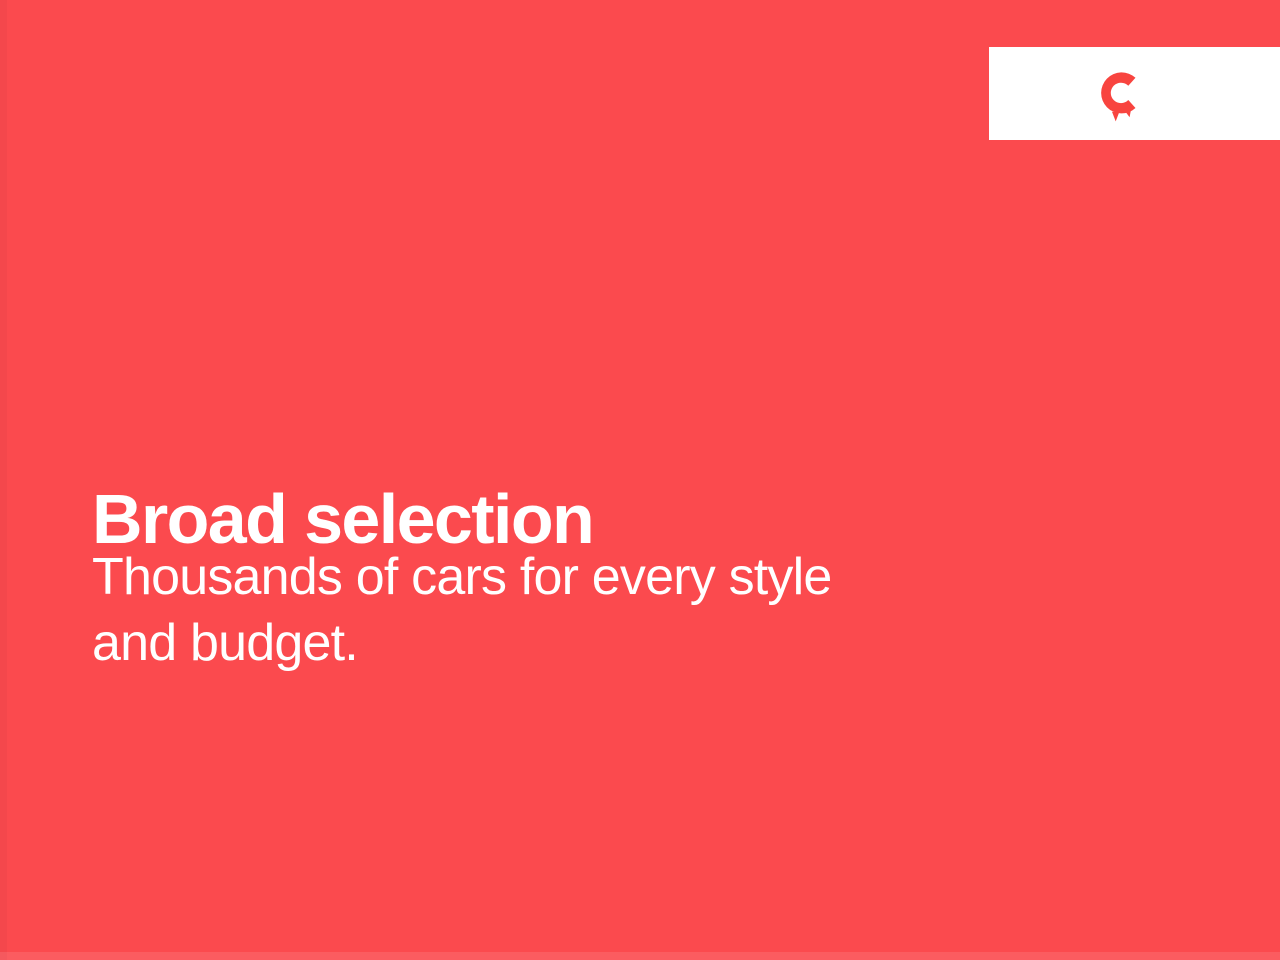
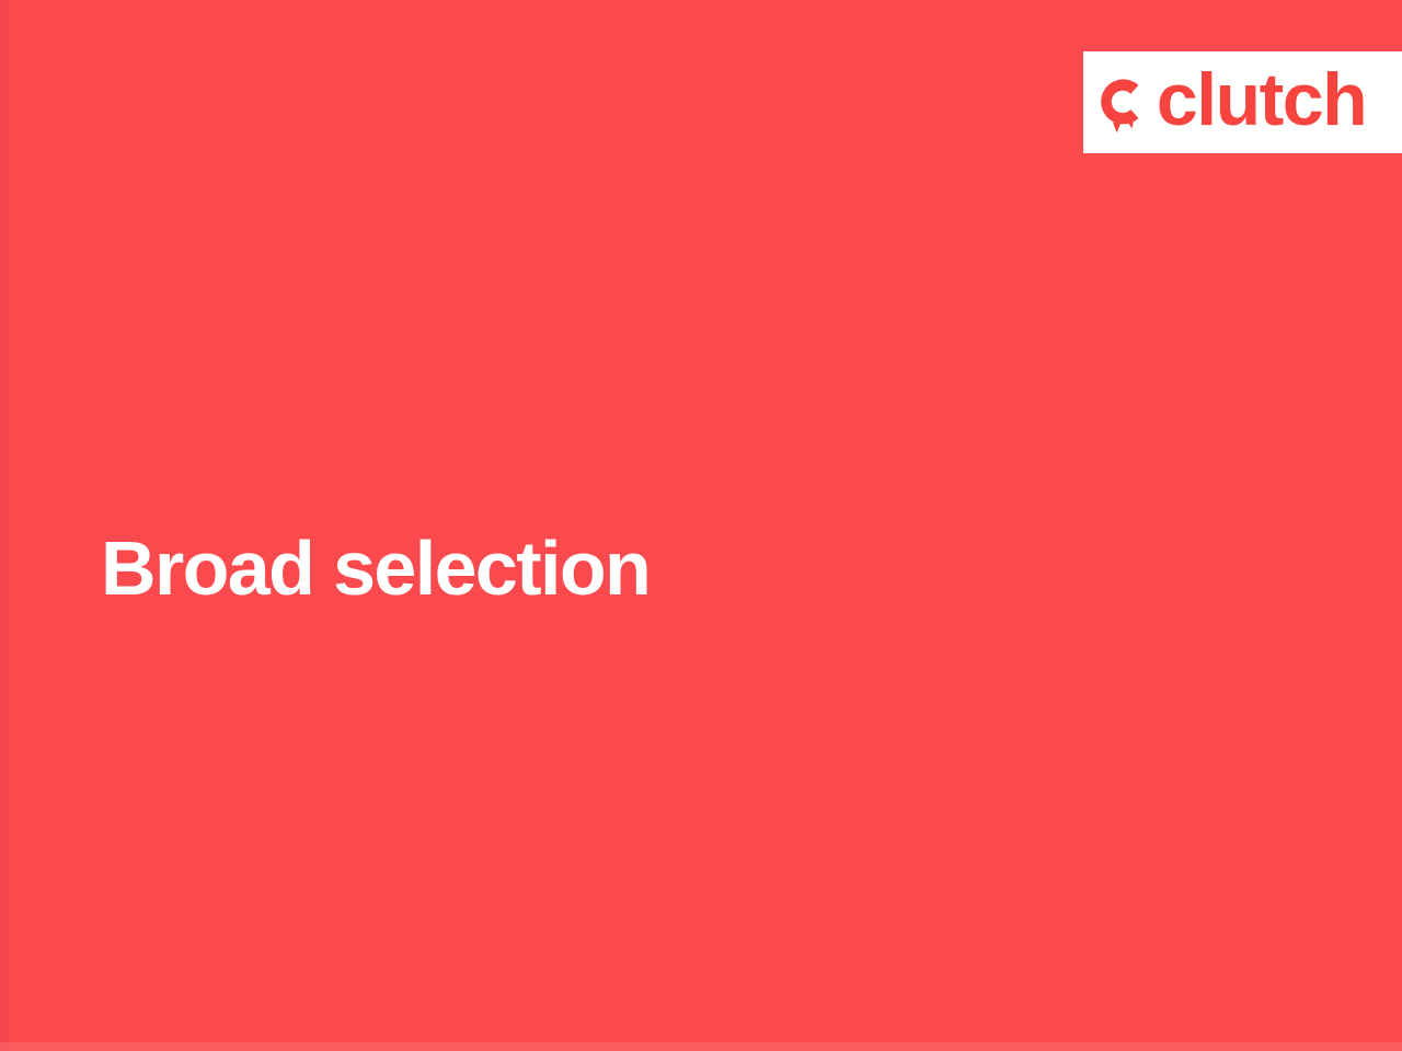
+ clutch
  Broad selection
- Thousands of cars for every style
- and budget.
